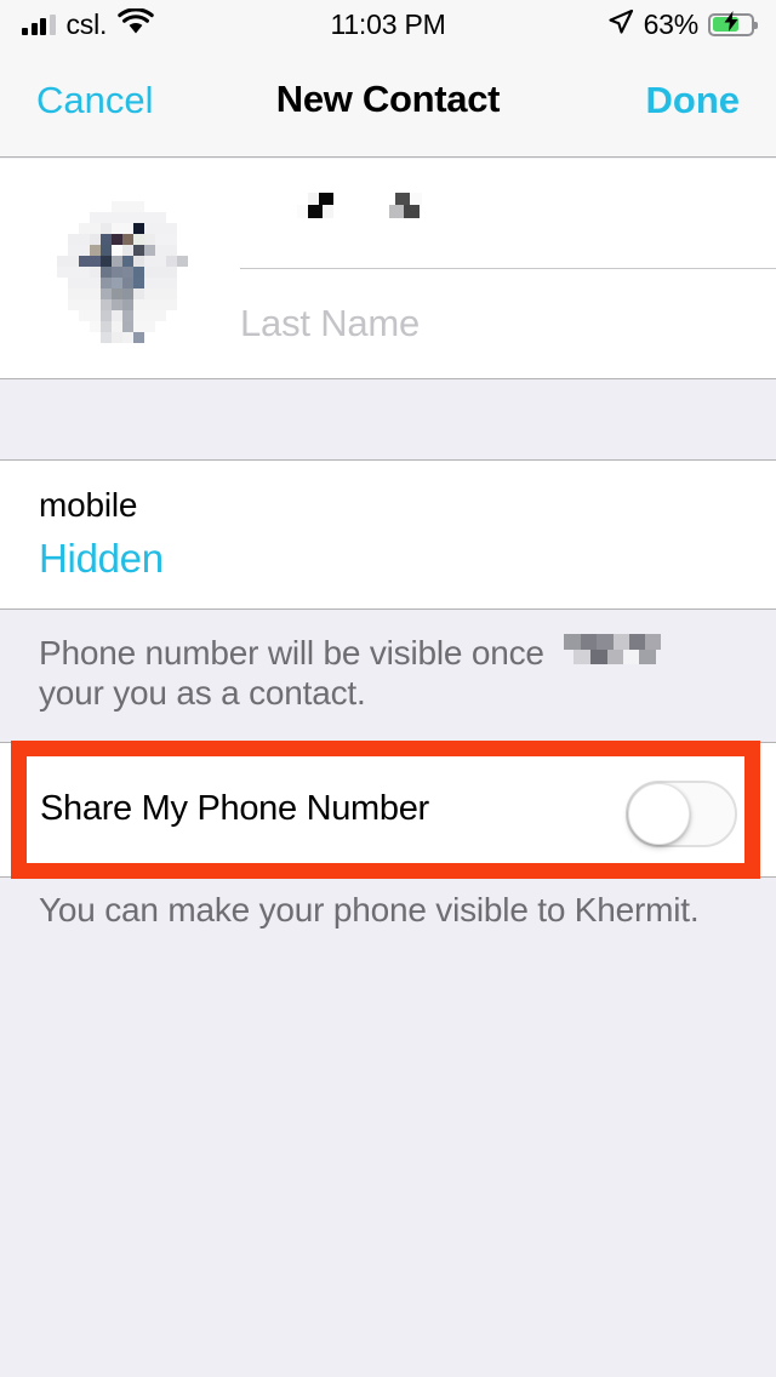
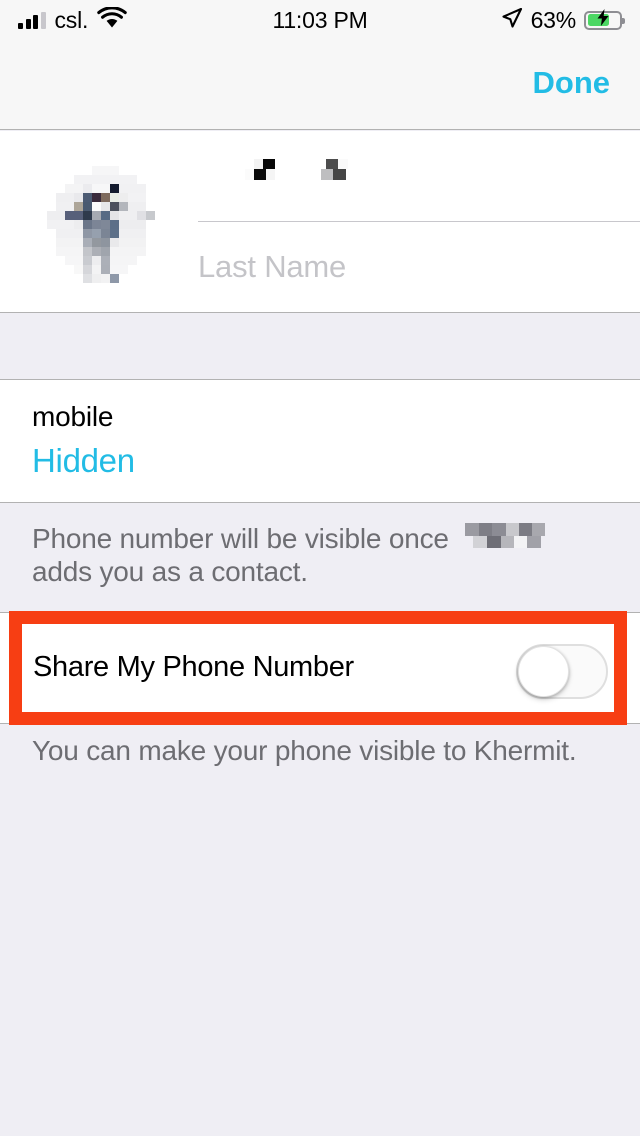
  csl.
  11:03 PM
  63%
- Cancel
- New Contact
  Done
  Last Name
  mobile
  Hidden
  Phone number will be visible once
- your you as a contact.
+ adds you as a contact.
  Share My Phone Number
  You can make your phone visible to Khermit.
